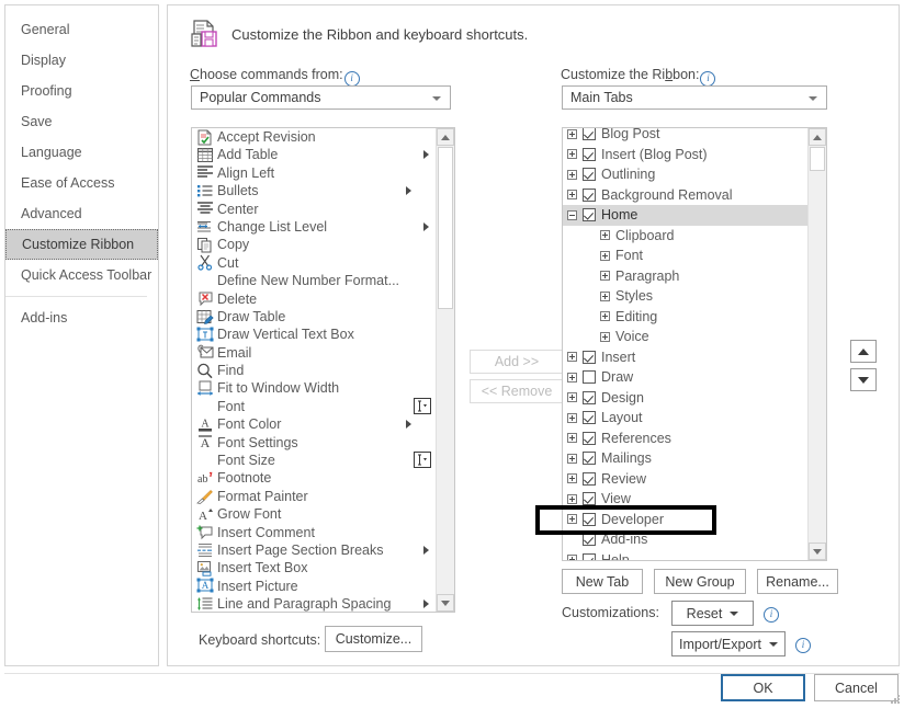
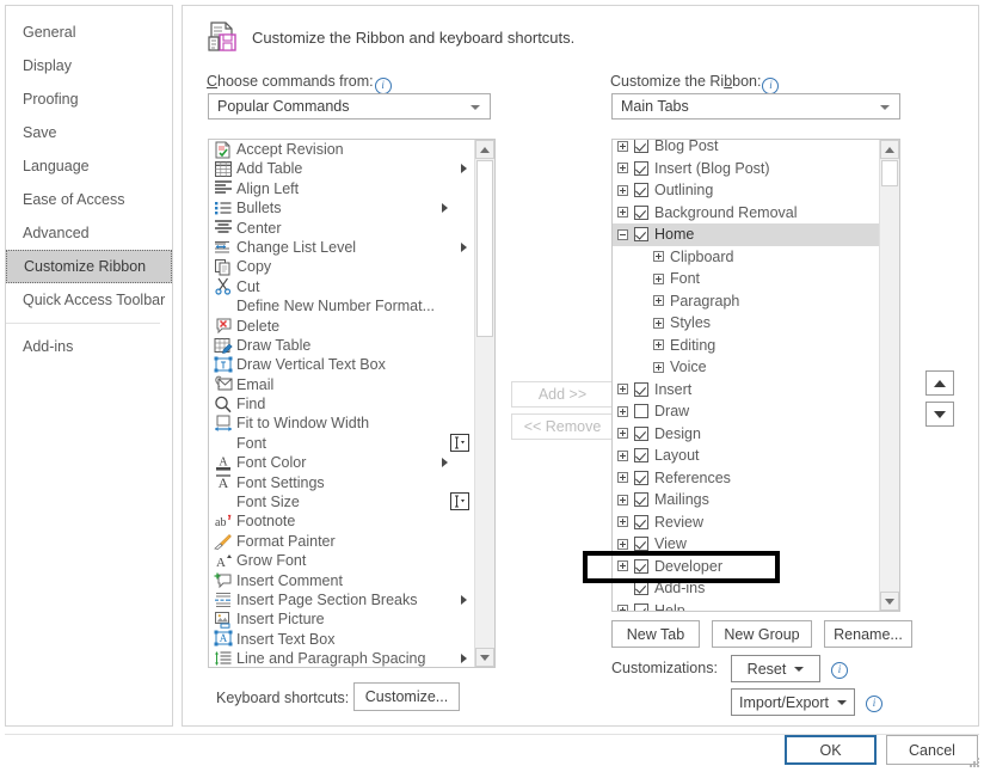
  General
  Display
  Proofing
  Save
  Language
  Ease of Access
  Advanced
  Customize Ribbon
  Quick Access Toolbar
  Add-ins
  Customize the Ribbon and keyboard shortcuts.
  Choose commands from: i
  Popular Commands
  Customize the Ribbon: i
  Main Tabs
  Accept Revision
  Add Table
  Align Left
  Bullets
  Center
  Change List Level
  Copy
  Cut
  Define New Number Format...
  Delete
  Draw Table
  Draw Vertical Text Box
  Email
  Find
  Fit to Window Width
  Font
  A
  Font Color
  A
  Font Settings
  Font Size
  ab
  Footnote
  Format Painter
  A
  Grow Font
  Insert Comment
  Insert Page Section Breaks
- Insert Text Box
+ Insert Picture
  A
- Insert Picture
+ Insert Text Box
  Line and Paragraph Spacing
  Add >>
  << Remove
  Blog Post
  Insert (Blog Post)
  Outlining
  Background Removal
  Home
  Clipboard
  Font
  Paragraph
  Styles
  Editing
  Voice
  Insert
  Draw
  Design
  Layout
  References
  Mailings
  Review
  View
  Developer
  Add-ins
  Help
  New Tab
  New Group
  Rename...
  Customizations:
  Reset
  i
  Import/Export
  i
  Keyboard shortcuts:
  Customize...
  OK
  Cancel
